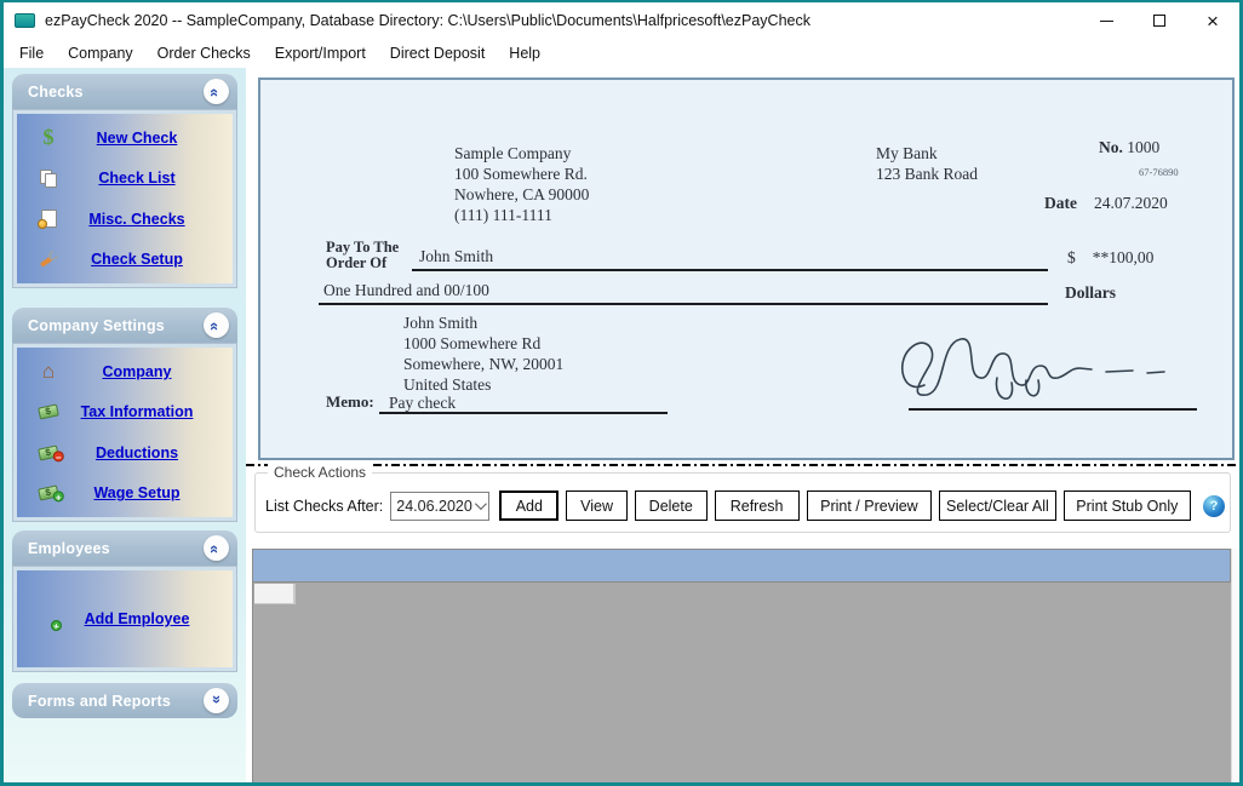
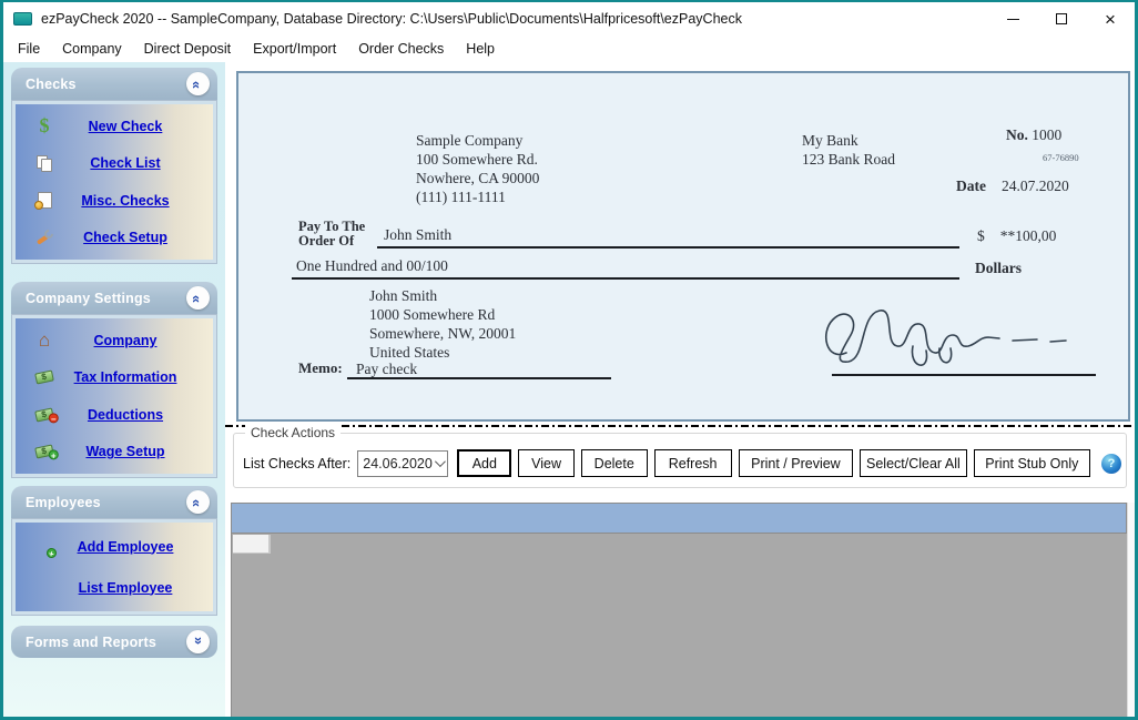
  ezPayCheck 2020 -- SampleCompany, Database Directory: C:\Users\Public\Documents\Halfpricesoft\ezPayCheck
  ×
  File
  Company
- Order Checks
+ Direct Deposit
  Export/Import
- Direct Deposit
+ Order Checks
  Help
  Checks
  $
  New Check
  Check List
  Misc. Checks
  Check Setup
  Company Settings
  ⌂
  Company
  Tax Information
  Deductions
  Wage Setup
  Employees
  Add Employee
+ List Employee
  Forms and Reports
  Sample Company
  100 Somewhere Rd.
  Nowhere, CA 90000
  (111) 111-1111
  My Bank
  123 Bank Road
  No. 1000
  67-76890
  Date 24.07.2020
  Pay To The
  Order Of
  John Smith
  $ **100,00
  One Hundred and 00/100
  Dollars
  John Smith
  1000 Somewhere Rd
  Somewhere, NW, 20001
  United States
  Memo:
  Pay check
  Check Actions
  List Checks After:
  24.06.2020
  Add
  View
  Delete
  Refresh
  Print / Preview
  Select/Clear All
  Print Stub Only
  ?
